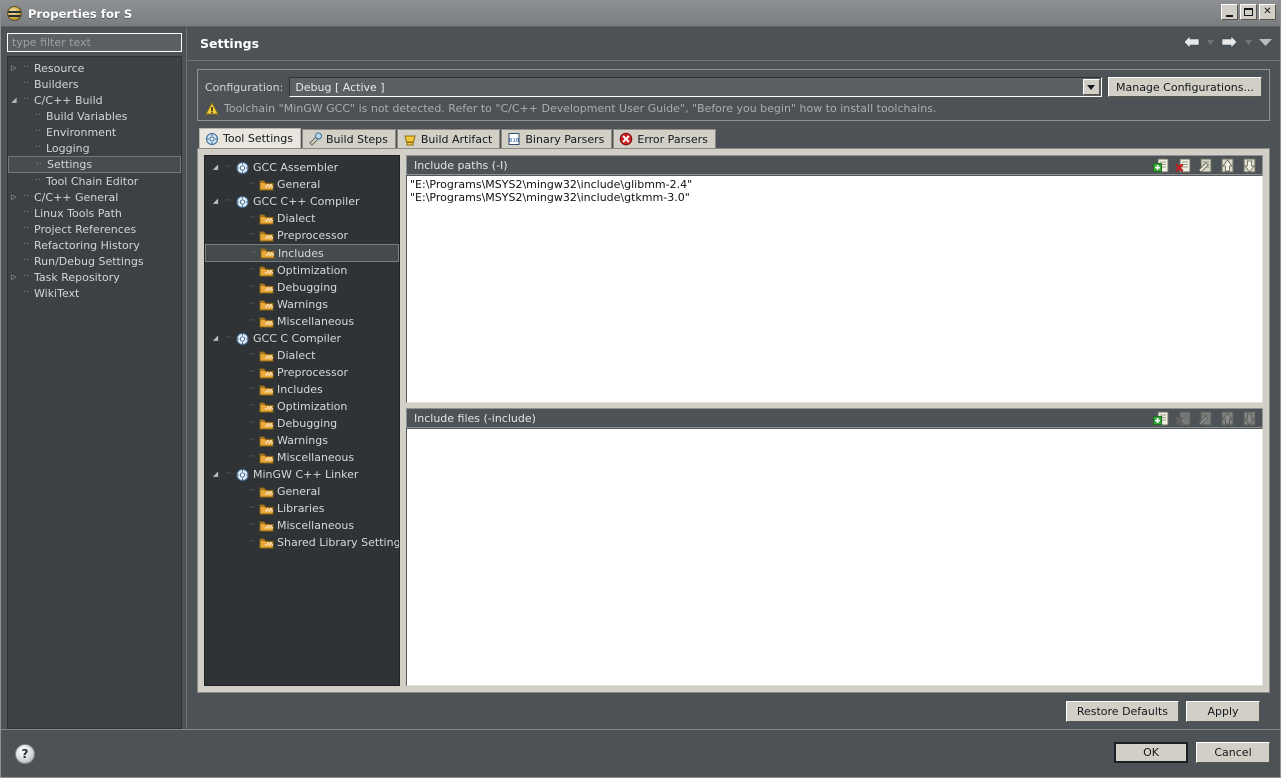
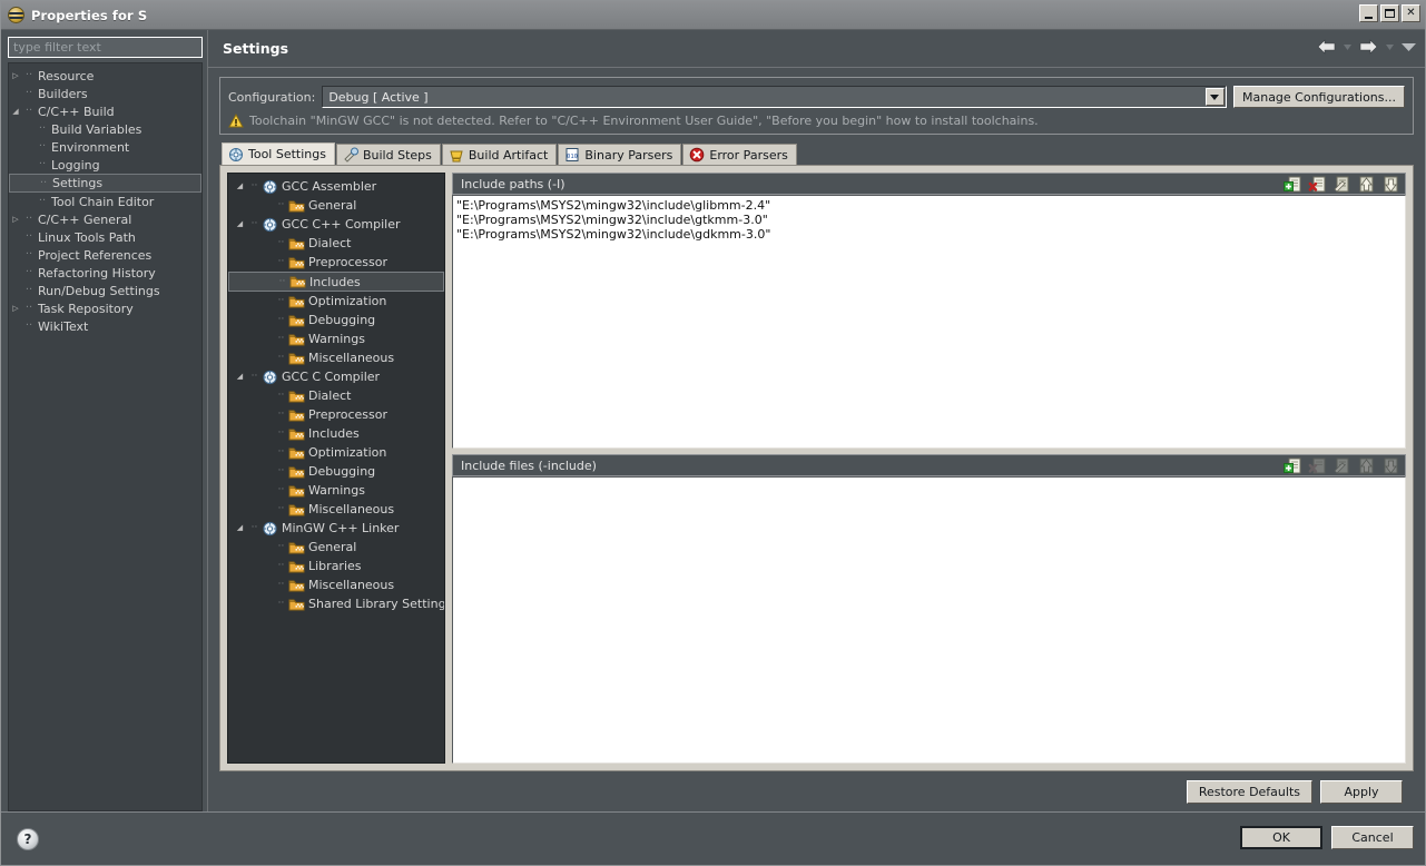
  Properties for S
  ✕
  type filter text
  ▷
  ··
  Resource
  ··
  Builders
  ◢
  ··
  C/C++ Build
  ··
  Build Variables
  ··
  Environment
  ··
  Logging
  ··
  Settings
  ··
  Tool Chain Editor
  ▷
  ··
  C/C++ General
  ··
  Linux Tools Path
  ··
  Project References
  ··
  Refactoring History
  ··
  Run/Debug Settings
  ▷
  ··
  Task Repository
  ··
  WikiText
  Settings
  Configuration:
  Debug [ Active ]
  Manage Configurations...
- Toolchain "MinGW GCC" is not detected. Refer to "C/C++ Development User Guide", "Before you begin" how to install toolchains.
+ Toolchain "MinGW GCC" is not detected. Refer to "C/C++ Environment User Guide", "Before you begin" how to install toolchains.
  Tool Settings
  Build Steps
  Build Artifact
  Binary Parsers
  Error Parsers
  ◢
  ··
  GCC Assembler
  ··
  General
  ◢
  ··
  GCC C++ Compiler
  ··
  Dialect
  ··
  Preprocessor
  Includes
  ··
  Optimization
  ··
  Debugging
  ··
  Warnings
  ··
  Miscellaneous
  ◢
  ··
  GCC C Compiler
  ··
  Dialect
  ··
  Preprocessor
  ··
  Includes
  ··
  Optimization
  ··
  Debugging
  ··
  Warnings
  ··
  Miscellaneous
  ◢
  ··
  MinGW C++ Linker
  ··
  General
  ··
  Libraries
  ··
  Miscellaneous
  ··
  Shared Library Setting
  Include paths (-I)
  "E:\Programs\MSYS2\mingw32\include\glibmm-2.4"
  "E:\Programs\MSYS2\mingw32\include\gtkmm-3.0"
+ "E:\Programs\MSYS2\mingw32\include\gdkmm-3.0"
  Include files (-include)
  Restore Defaults
  Apply
  ?
  OK
  Cancel
